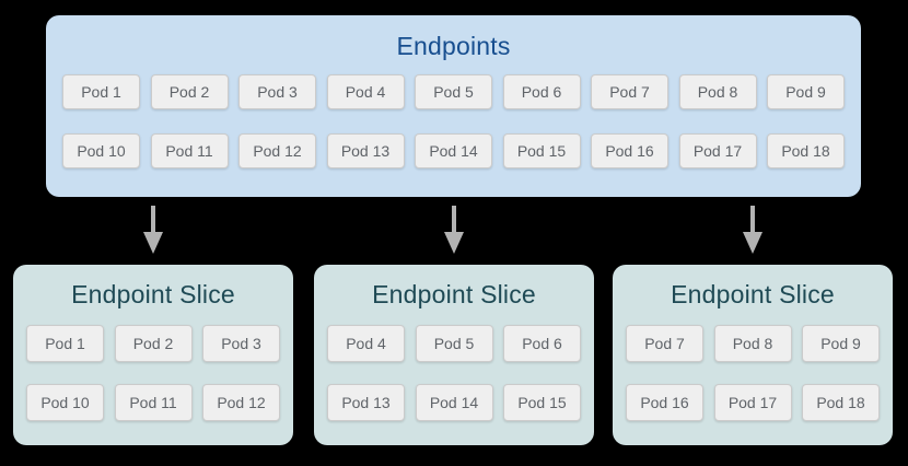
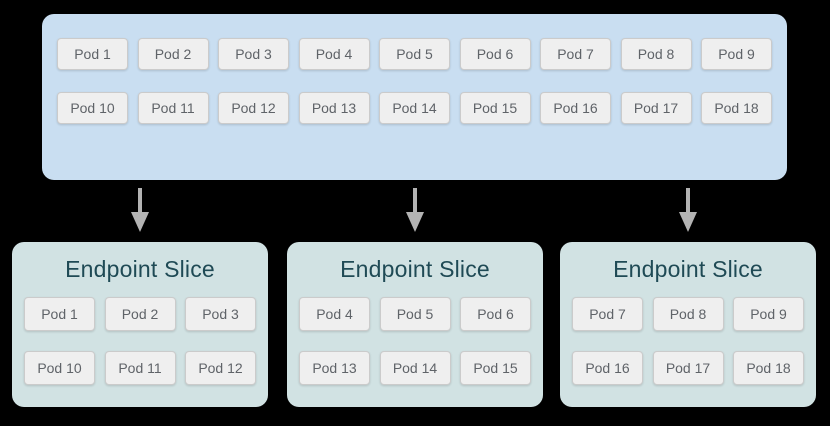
- Endpoints
  Pod 1
  Pod 2
  Pod 3
  Pod 4
  Pod 5
  Pod 6
  Pod 7
  Pod 8
  Pod 9
  Pod 10
  Pod 11
  Pod 12
  Pod 13
  Pod 14
  Pod 15
  Pod 16
  Pod 17
  Pod 18
  Endpoint Slice
  Pod 1
  Pod 2
  Pod 3
  Pod 10
  Pod 11
  Pod 12
  Endpoint Slice
  Pod 4
  Pod 5
  Pod 6
  Pod 13
  Pod 14
  Pod 15
  Endpoint Slice
  Pod 7
  Pod 8
  Pod 9
  Pod 16
  Pod 17
  Pod 18
